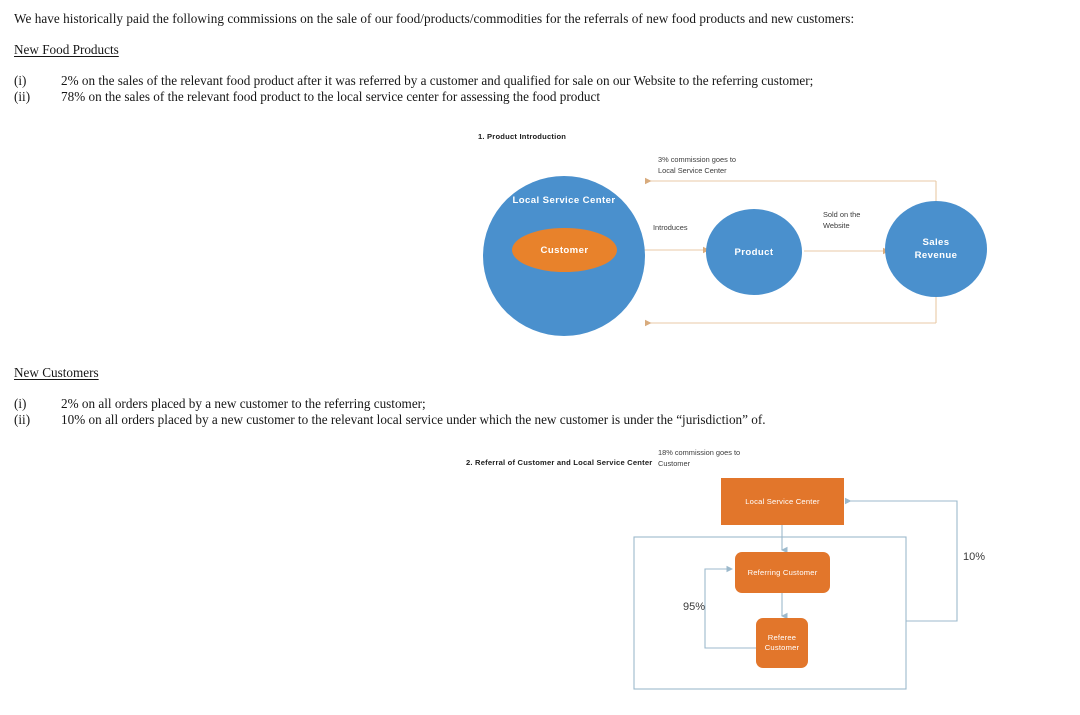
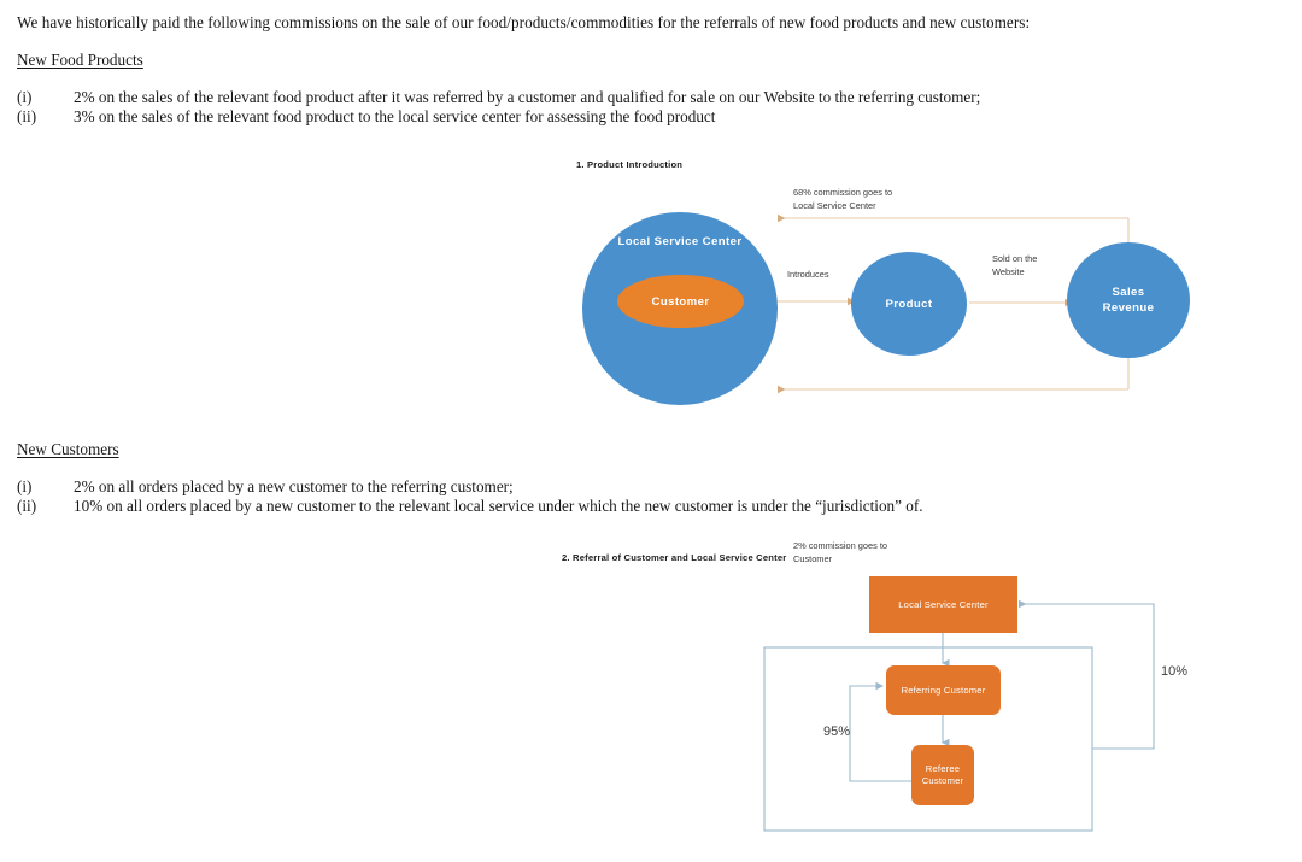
  We have historically paid the following commissions on the sale of our food/products/commodities for the referrals of new food products and new customers:
  New Food Products
  (i)
  2% on the sales of the relevant food product after it was referred by a customer and qualified for sale on our Website to the referring customer;
  (ii)
- 78% on the sales of the relevant food product to the local service center for assessing the food product
+ 3% on the sales of the relevant food product to the local service center for assessing the food product
  New Customers
  (i)
  2% on all orders placed by a new customer to the referring customer;
  (ii)
  10% on all orders placed by a new customer to the relevant local service under which the new customer is under the “jurisdiction” of.
  1. Product Introduction
  Local Service Center
  Customer
  Product
  Sales
  Revenue
- 3% commission goes to
+ 68% commission goes to
  Local Service Center
- 18% commission goes to
+ 2% commission goes to
  Customer
  Introduces
  Sold on the
  Website
  2. Referral of Customer and Local Service Center
  Local Service Center
  Referring Customer
  Referee
  Customer
  10%
  95%
